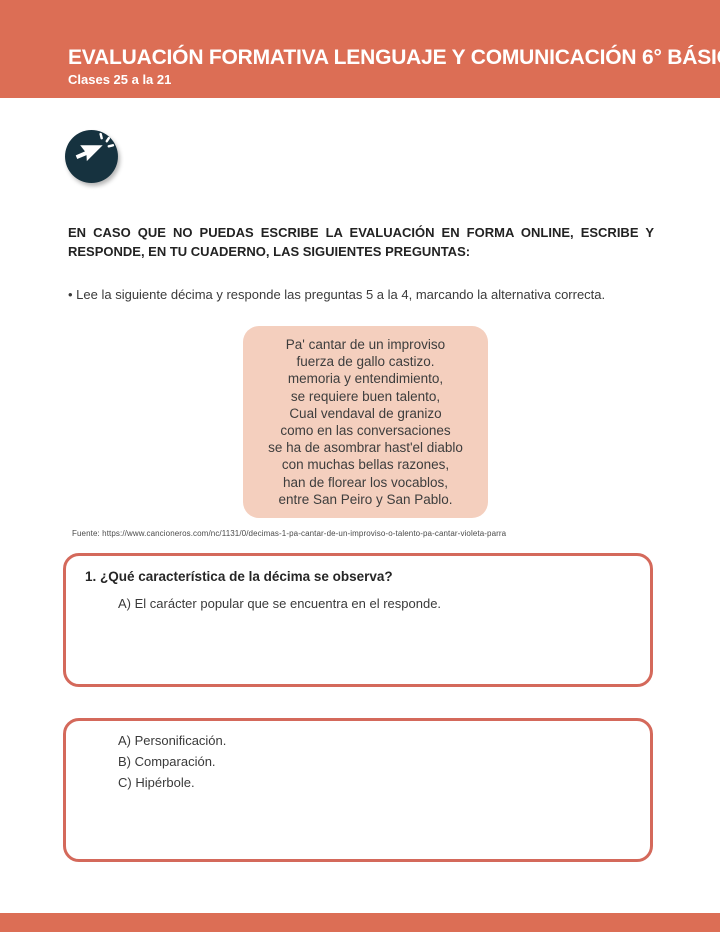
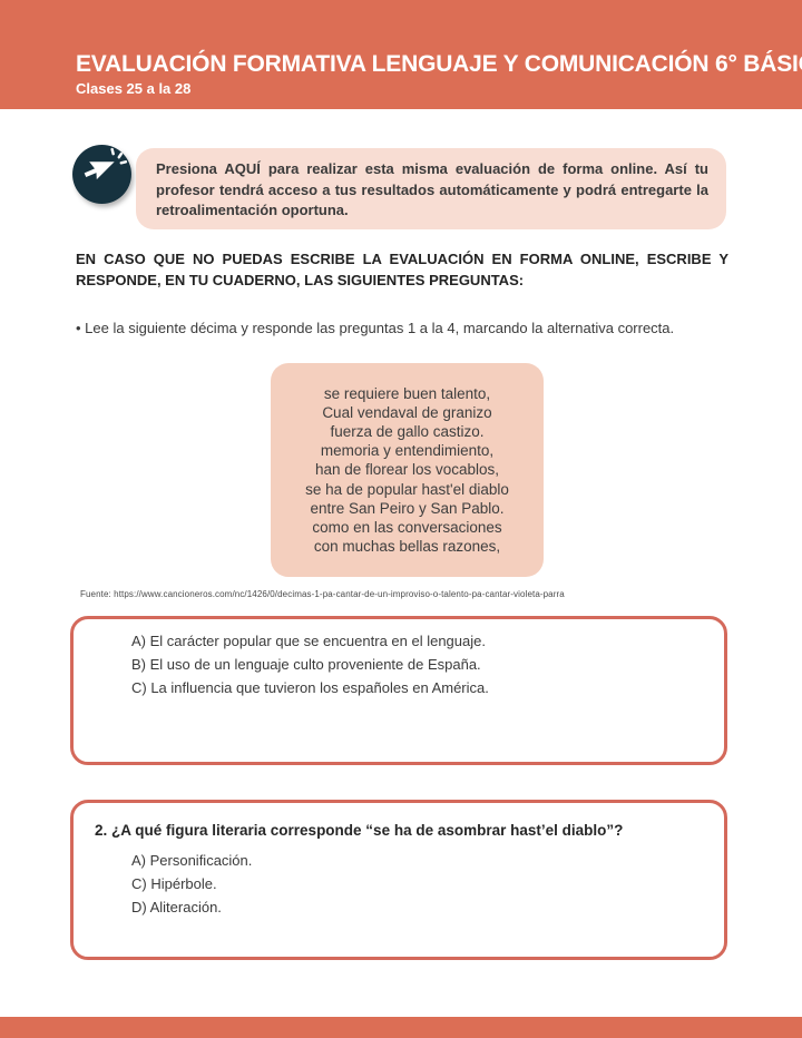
  EVALUACIÓN FORMATIVA LENGUAJE Y COMUNICACIÓN 6° BÁSI
- Clases 25 a la 21
+ Clases 25 a la 28
+ Presiona AQUÍ para realizar esta misma evaluación de forma online. Así tu profesor tendrá acceso a tus resultados automáticamente y podrá entregarte la retroalimentación oportuna.
  EN CASO QUE NO PUEDAS ESCRIBE LA EVALUACIÓN EN FORMA ONLINE, ESCRIBE Y RESPONDE, EN TU CUADERNO, LAS SIGUIENTES PREGUNTAS:
- • Lee la siguiente décima y responde las preguntas 5 a la 4, marcando la alternativa correcta.
+ • Lee la siguiente décima y responde las preguntas 1 a la 4, marcando la alternativa correcta.
- Pa' cantar de un improviso
- fuerza de gallo castizo.
+ se requiere buen talento,
- memoria y entendimiento,
+ Cual vendaval de granizo
- se requiere buen talento,
+ fuerza de gallo castizo.
- Cual vendaval de granizo
+ memoria y entendimiento,
- como en las conversaciones
+ han de florear los vocablos,
- se ha de asombrar hast'el diablo
+ se ha de popular hast'el diablo
- con muchas bellas razones,
+ entre San Peiro y San Pablo.
- han de florear los vocablos,
+ como en las conversaciones
- entre San Peiro y San Pablo.
+ con muchas bellas razones,
- Fuente: https://www.cancioneros.com/nc/1131/0/decimas-1-pa-cantar-de-un-improviso-o-talento-pa-cantar-violeta-parra
+ Fuente: https://www.cancioneros.com/nc/1426/0/decimas-1-pa-cantar-de-un-improviso-o-talento-pa-cantar-violeta-parra
- 1. ¿Qué característica de la décima se observa?
- A) El carácter popular que se encuentra en el responde.
+ A) El carácter popular que se encuentra en el lenguaje.
+ B) El uso de un lenguaje culto proveniente de España.
+ C) La influencia que tuvieron los españoles en América.
+ 2. ¿A qué figura literaria corresponde “se ha de asombrar hast’el diablo”?
  A) Personificación.
- B) Comparación.
  C) Hipérbole.
+ D) Aliteración.
